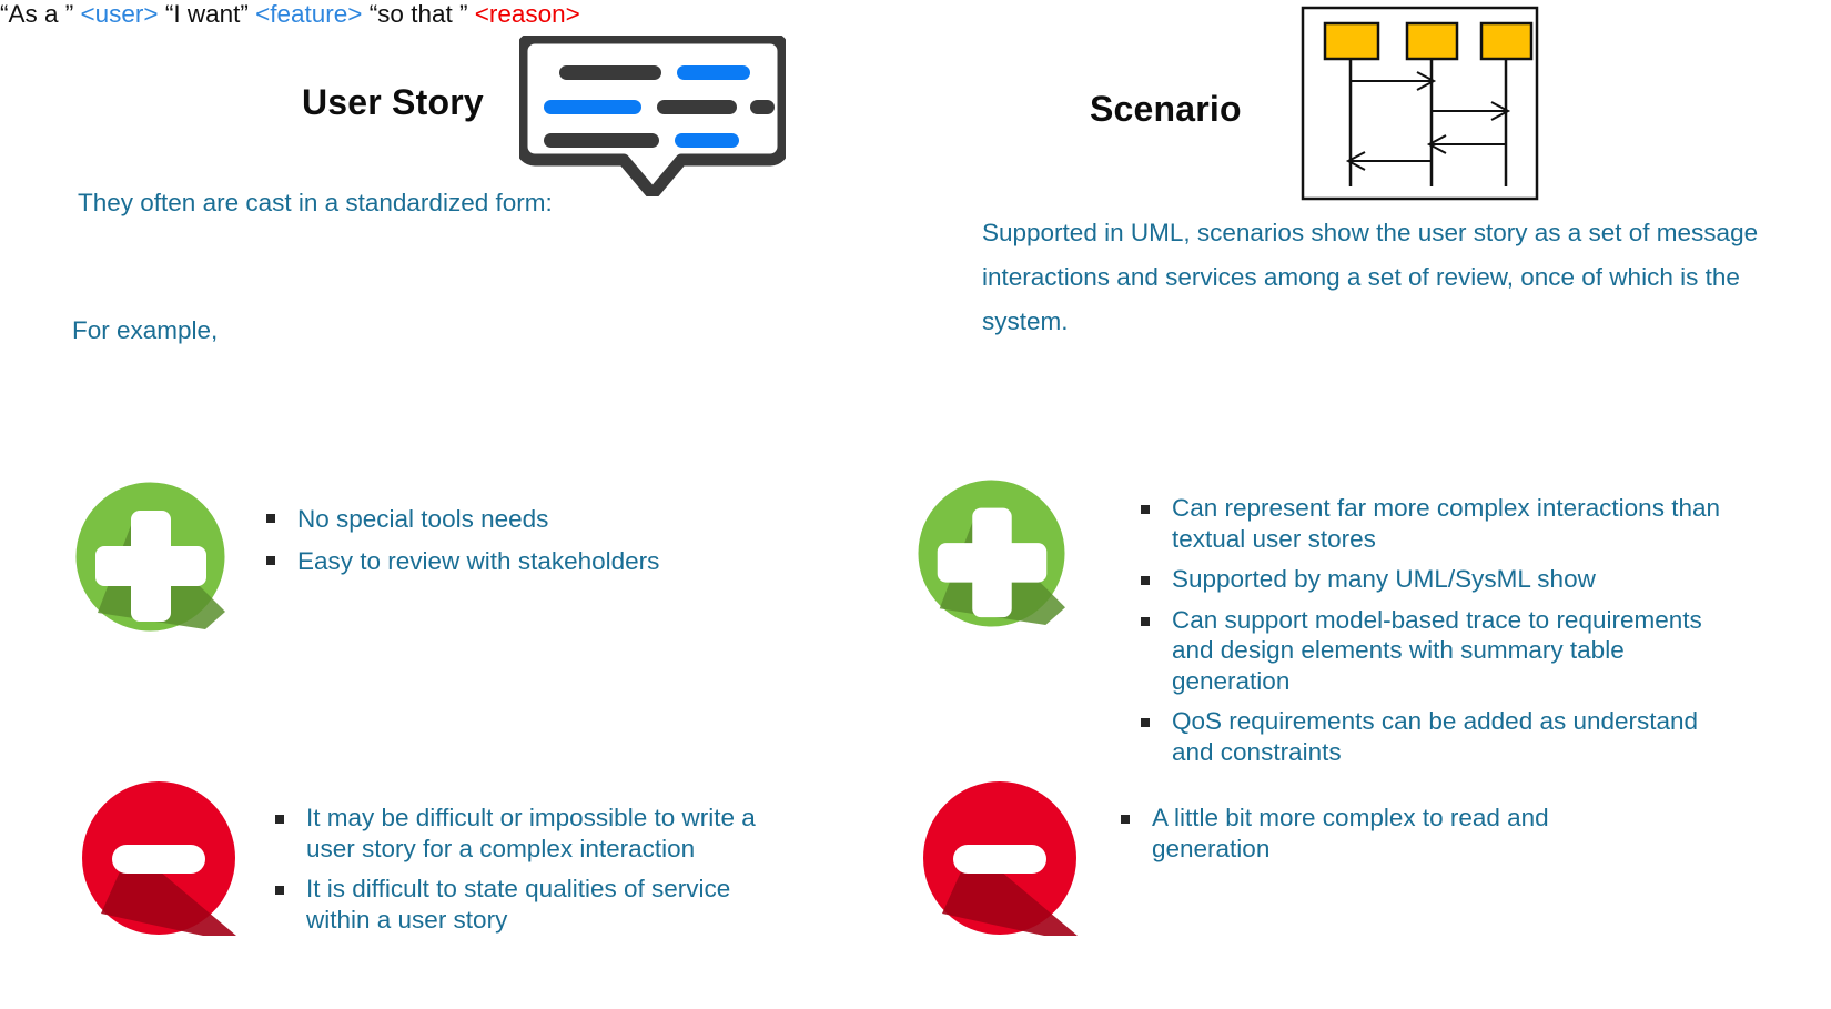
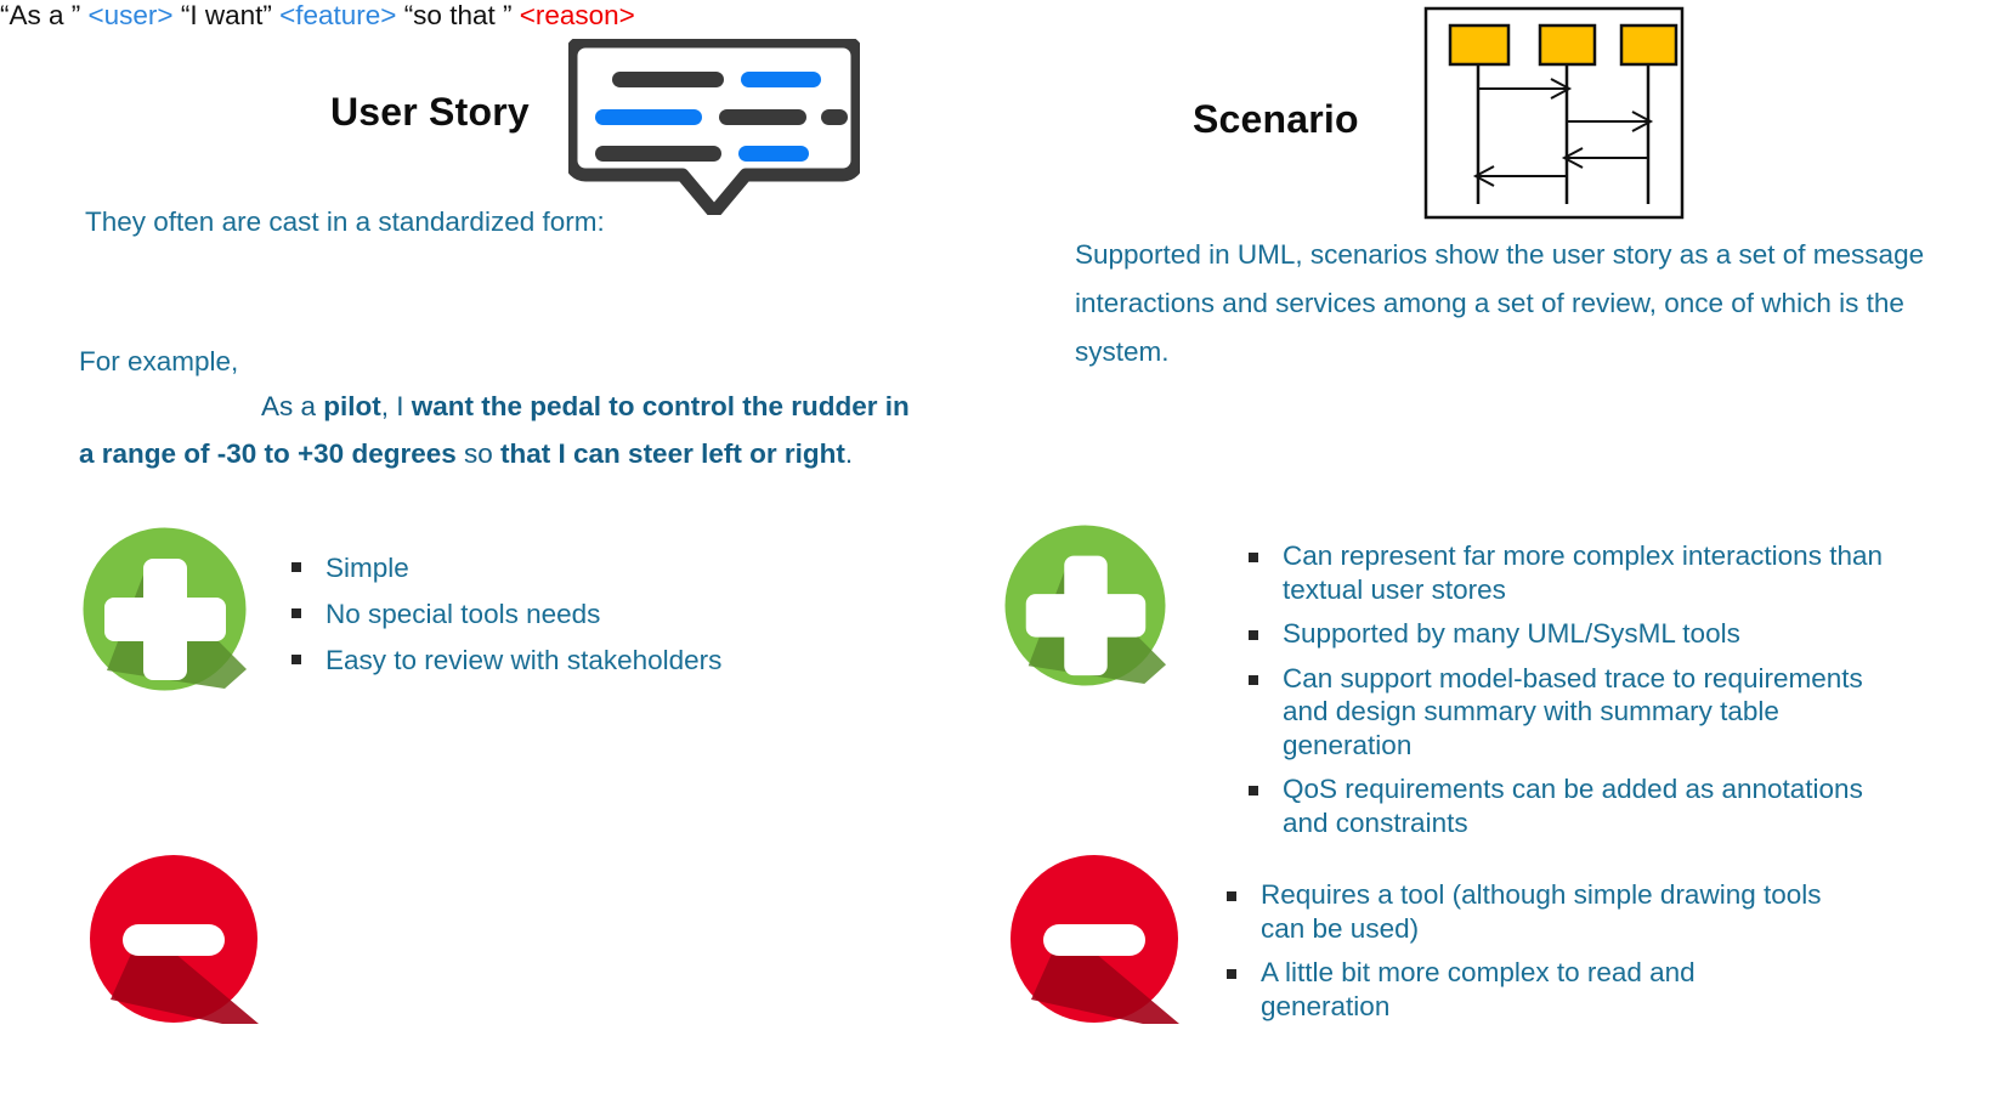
  User Story
  They often are cast in a standardized form:
  “As a ” <user> “I want” <feature> “so that ” <reason>
  For example,
+ As a pilot, I want the pedal to control the rudder in a range of -30 to +30 degrees so that I can steer left or right.
+ Simple
  No special tools needs
  Easy to review with stakeholders
- It may be difficult or impossible to write a user story for a complex interaction
- It is difficult to state qualities of service within a user story
  Scenario
  Supported in UML, scenarios show the user story as a set of message interactions and services among a set of review, once of which is the system.
  Can represent far more complex interactions than textual user stores
- Supported by many UML/SysML show
+ Supported by many UML/SysML tools
- Can support model-based trace to requirements and design elements with summary table generation
+ Can support model-based trace to requirements and design summary with summary table generation
- QoS requirements can be added as understand and constraints
+ QoS requirements can be added as annotations and constraints
+ Requires a tool (although simple drawing tools can be used)
  A little bit more complex to read and generation
